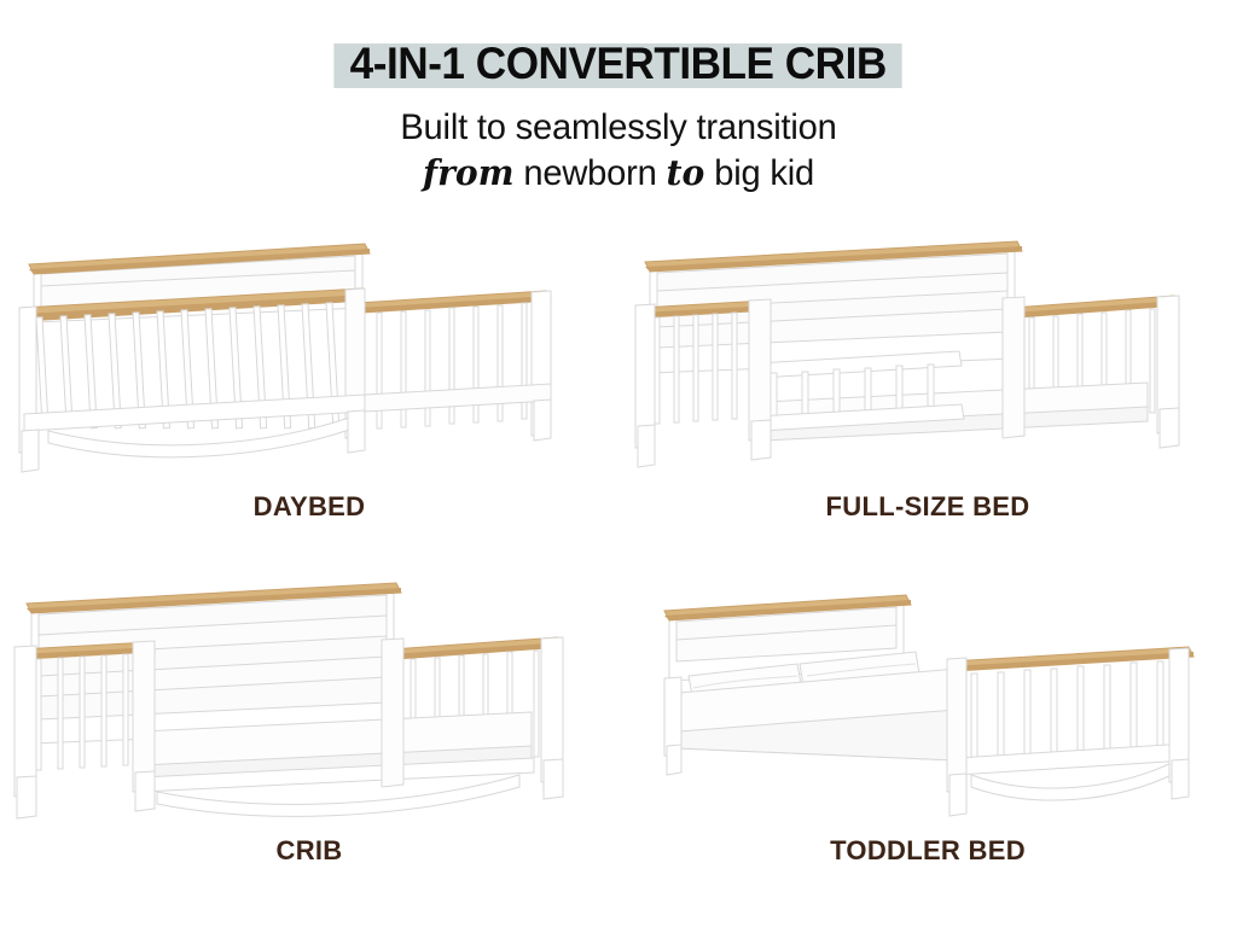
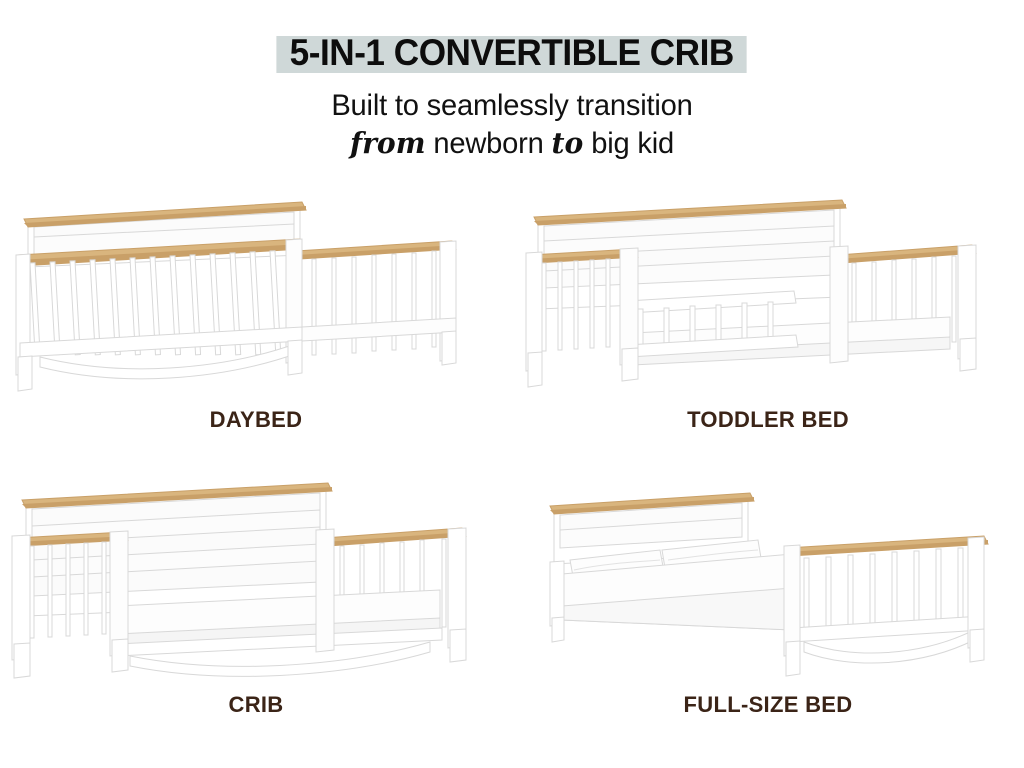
- 4-IN-1 CONVERTIBLE CRIB
+ 5-IN-1 CONVERTIBLE CRIB
  Built to seamlessly transition
  from newborn to big kid
  DAYBED
- FULL-SIZE BED
+ TODDLER BED
  CRIB
- TODDLER BED
+ FULL-SIZE BED
